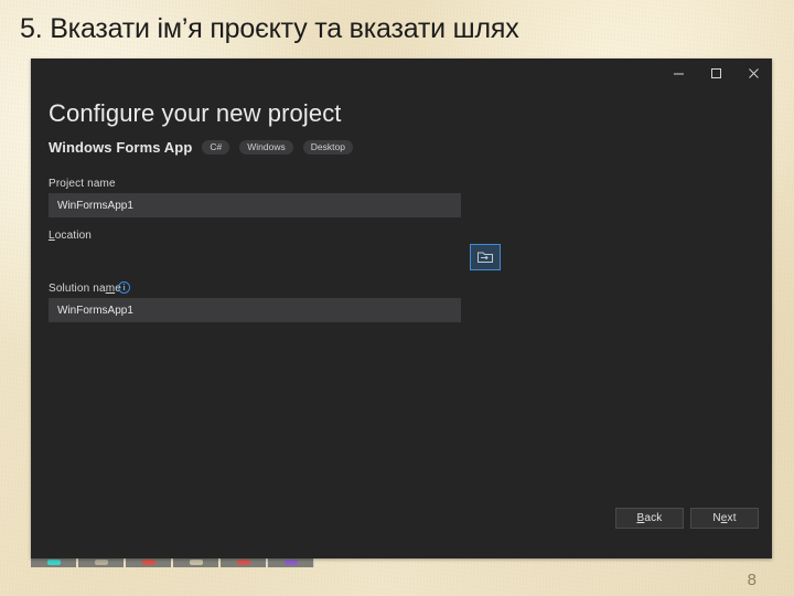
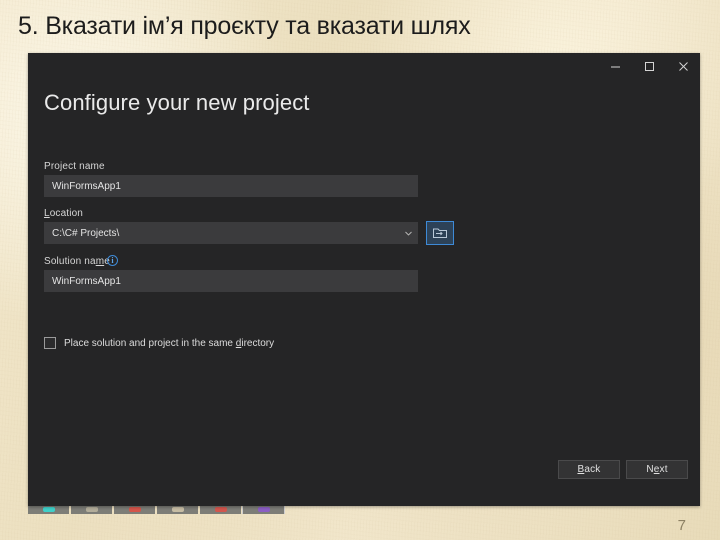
  5. Вказати ім’я проєкту та вказати шлях
- 8
+ 7
  Configure your new project
- Windows Forms App
- C#
- Windows
- Desktop
  Project name
  WinFormsApp1
  Location
+ C:\C# Projects\
  Solution name
  i
  WinFormsApp1
+ Place solution and project in the same directory
  B
  ack
  N
  e
  xt
